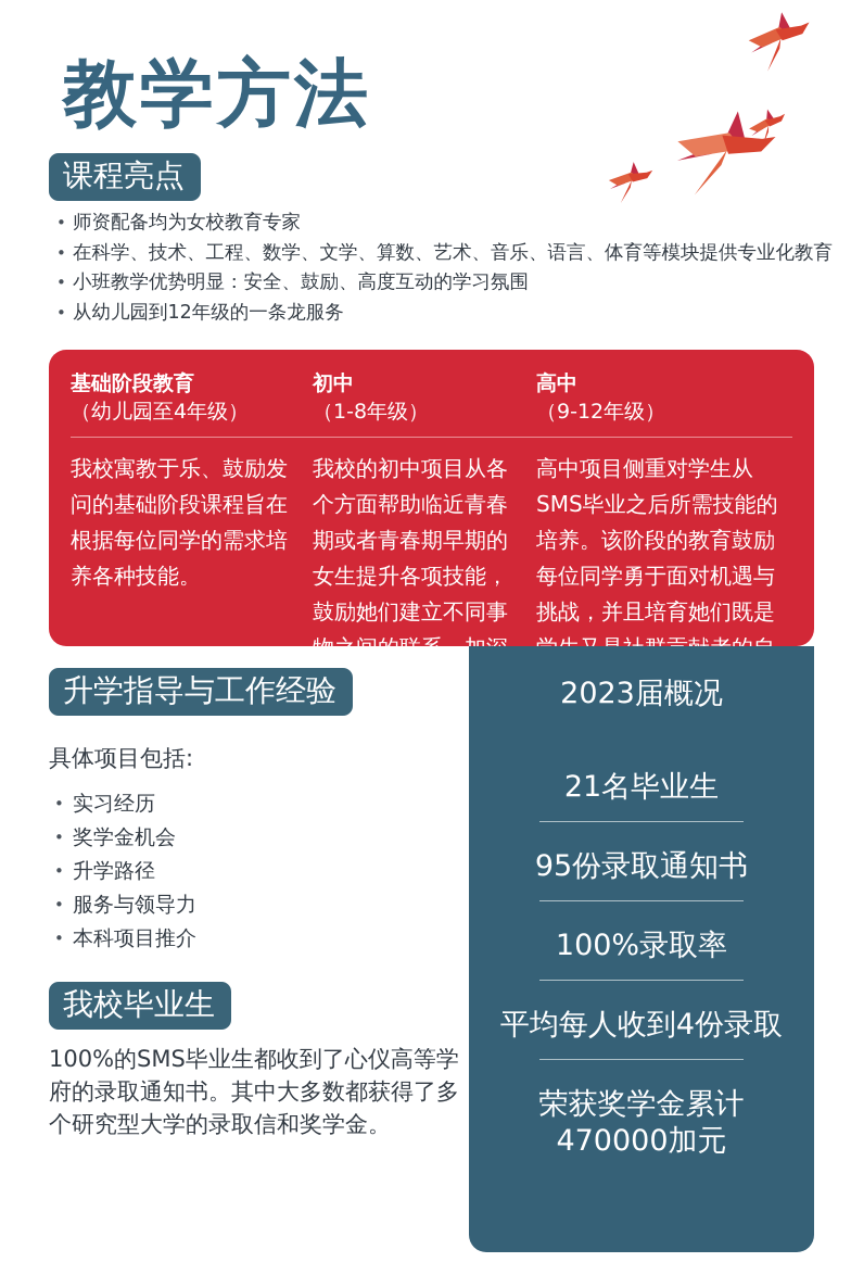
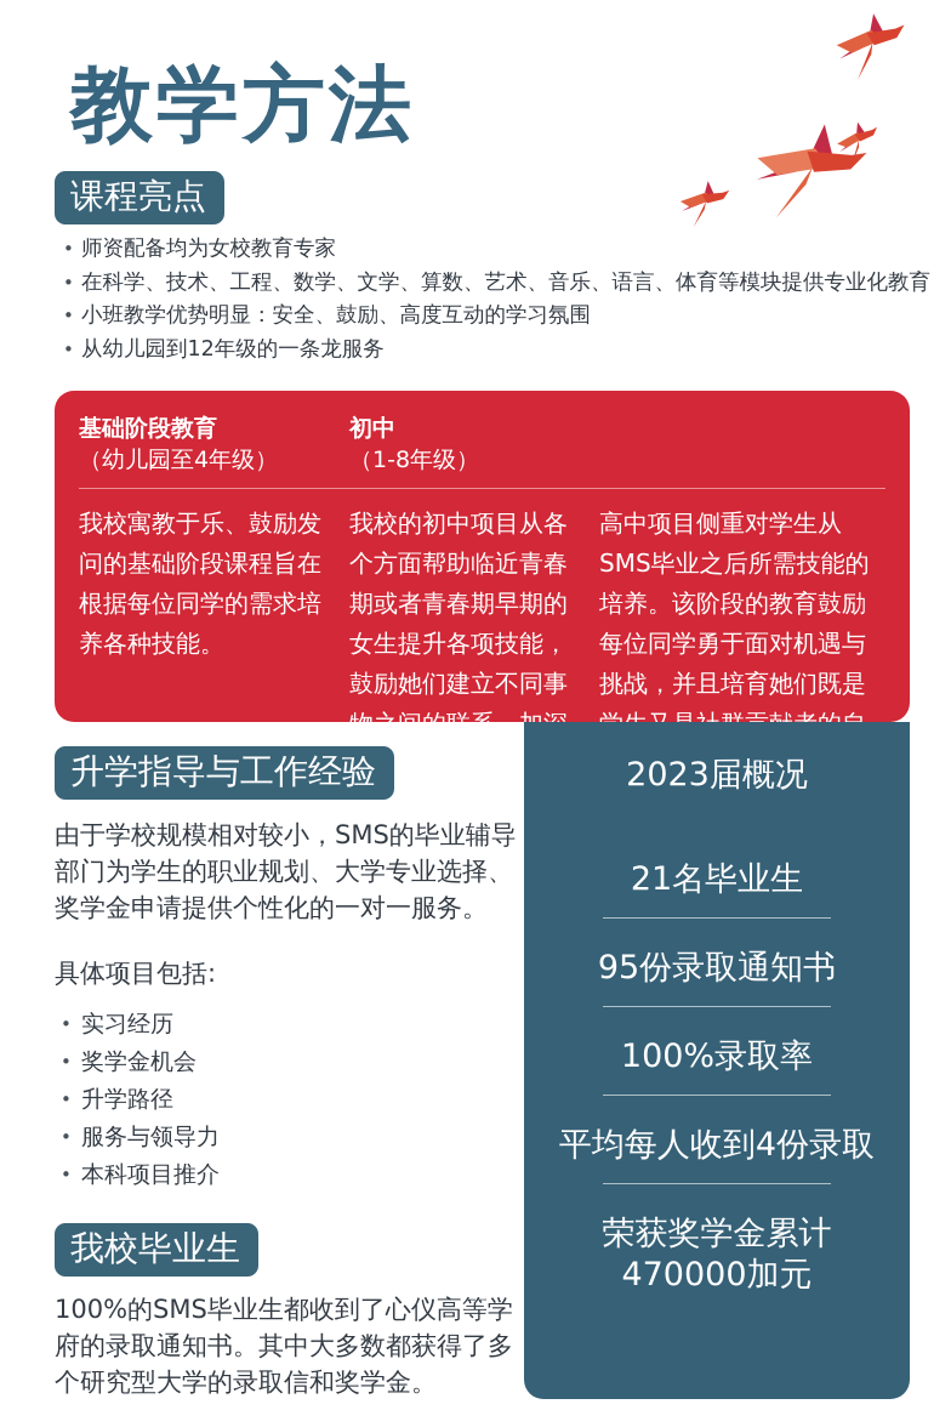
  教学方法
  课程亮点
  师资配备均为女校教育专家
  在科学、技术、工程、数学、文学、算数、艺术、音乐、语言、体育等模块提供专业化教育
  小班教学优势明显：安全、鼓励、高度互动的学习氛围
  从幼儿园到12年级的一条龙服务
  基础阶段教育
  （幼儿园至4年级）
  初中
  （1-8年级）
- 高中
- （9-12年级）
  我校寓教于乐、鼓励发问的基础阶段课程旨在根据每位同学的需求培养各种技能。
  我校的初中项目从各个方面帮助临近青春期或者青春期早期的女生提升各项技能，鼓励她们建立不同事物之间的联系，
  高中项目侧重对学生从SMS毕业之后所需技能的培养。该阶段的教育鼓励每位同学勇于面对机遇与挑战，并且培育她们既是
  2023届概况
  21名毕业生
  95份录取通知书
  100%录取率
  平均每人收到4份录取
  荣获奖学金累计
  470000加元
  升学指导与工作经验
+ 由于学校规模相对较小，SMS的毕业辅导部门为学生的职业规划、大学专业选择、奖学金申请提供个性化的一对一服务。
  具体项目包括:
  实习经历
  奖学金机会
  升学路径
  服务与领导力
  本科项目推介
  我校毕业生
  100%的SMS毕业生都收到了心仪高等学府的录取通知书。其中大多数都获得了多个研究型大学的录取信和奖学金。
